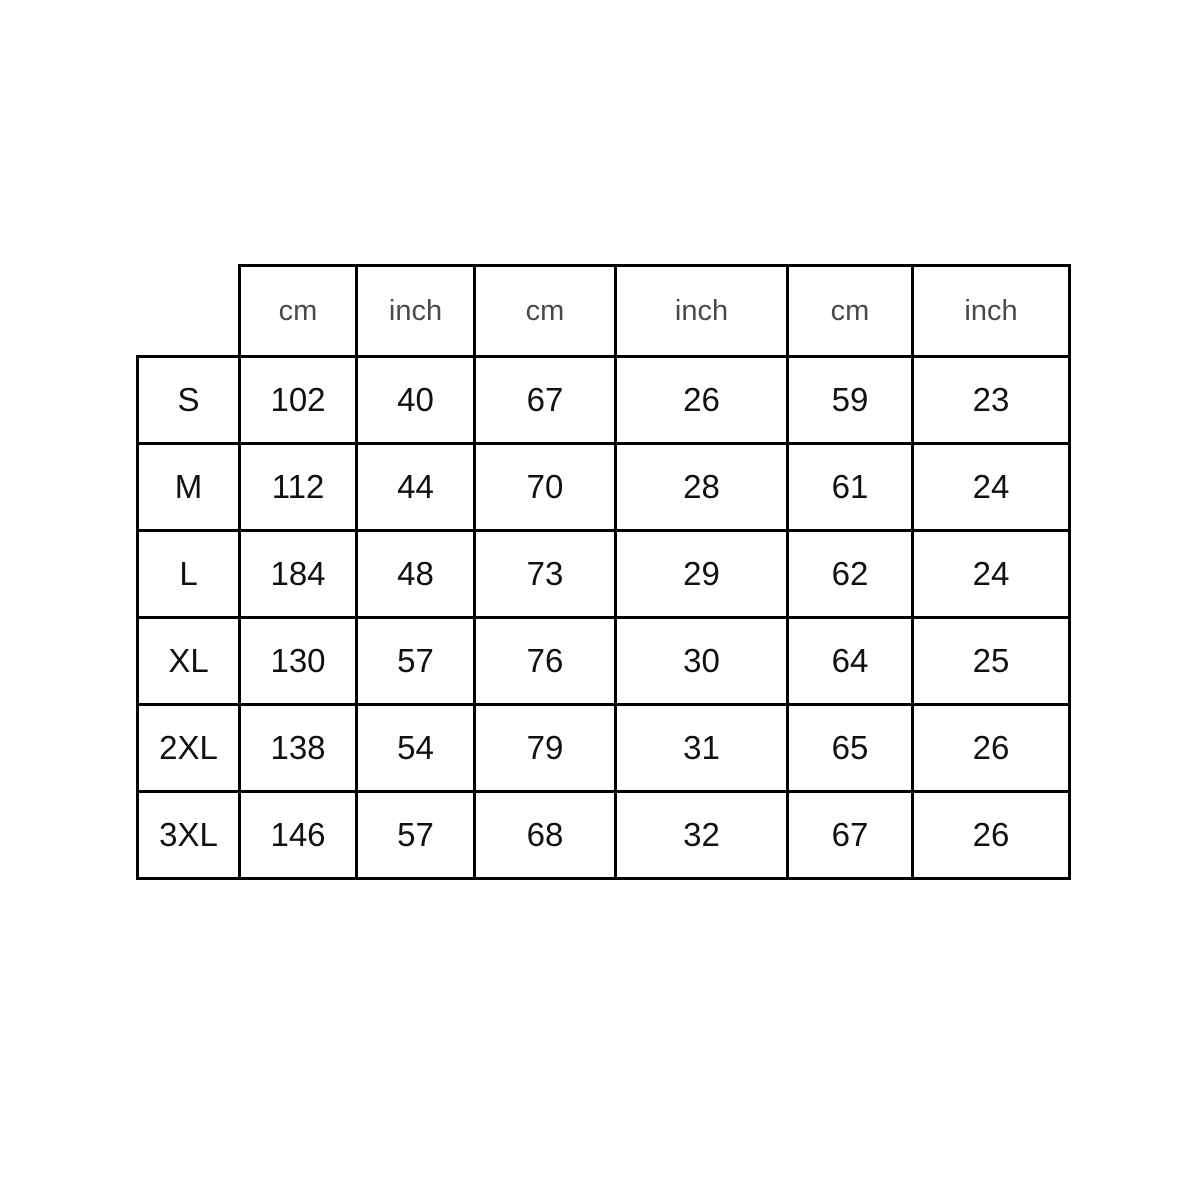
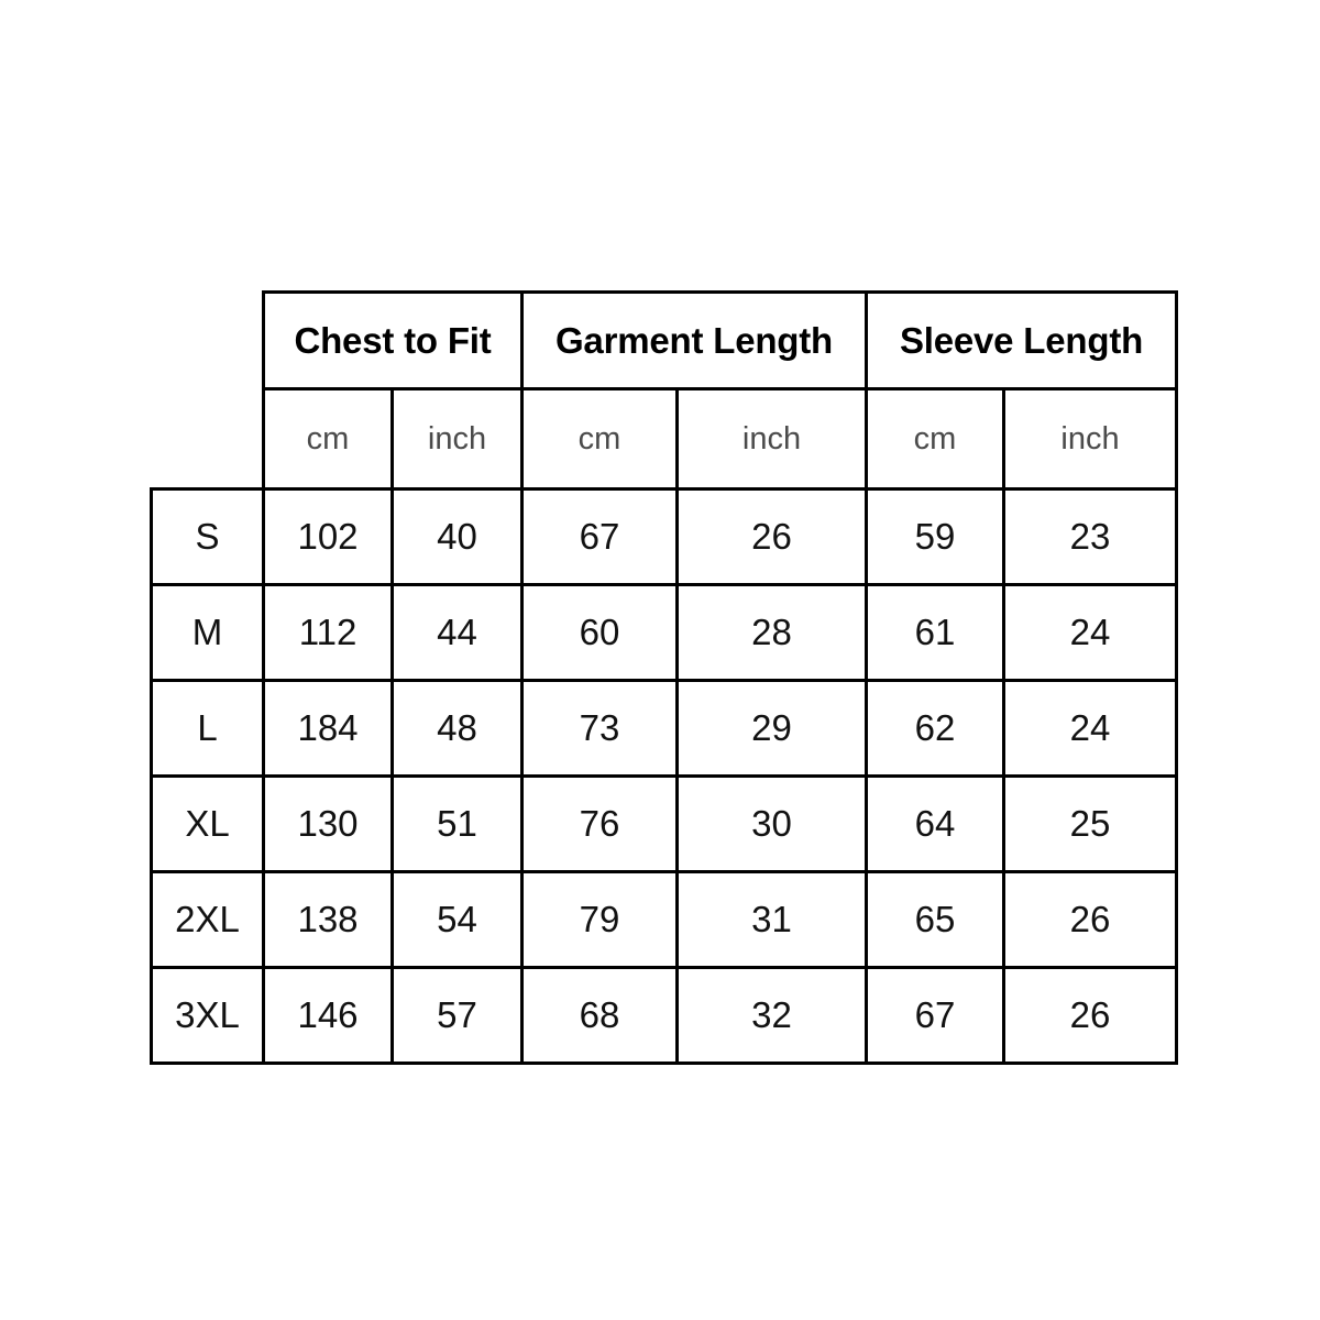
+ 	Chest to Fit	Garment Length	Sleeve Length
  	cm	inch	cm	inch	cm	inch
  S	102	40	67	26	59	23
- M	112	44	70	28	61	24
+ M	112	44	60	28	61	24
  L	184	48	73	29	62	24
- XL	130	57	76	30	64	25
+ XL	130	51	76	30	64	25
  2XL	138	54	79	31	65	26
  3XL	146	57	68	32	67	26
